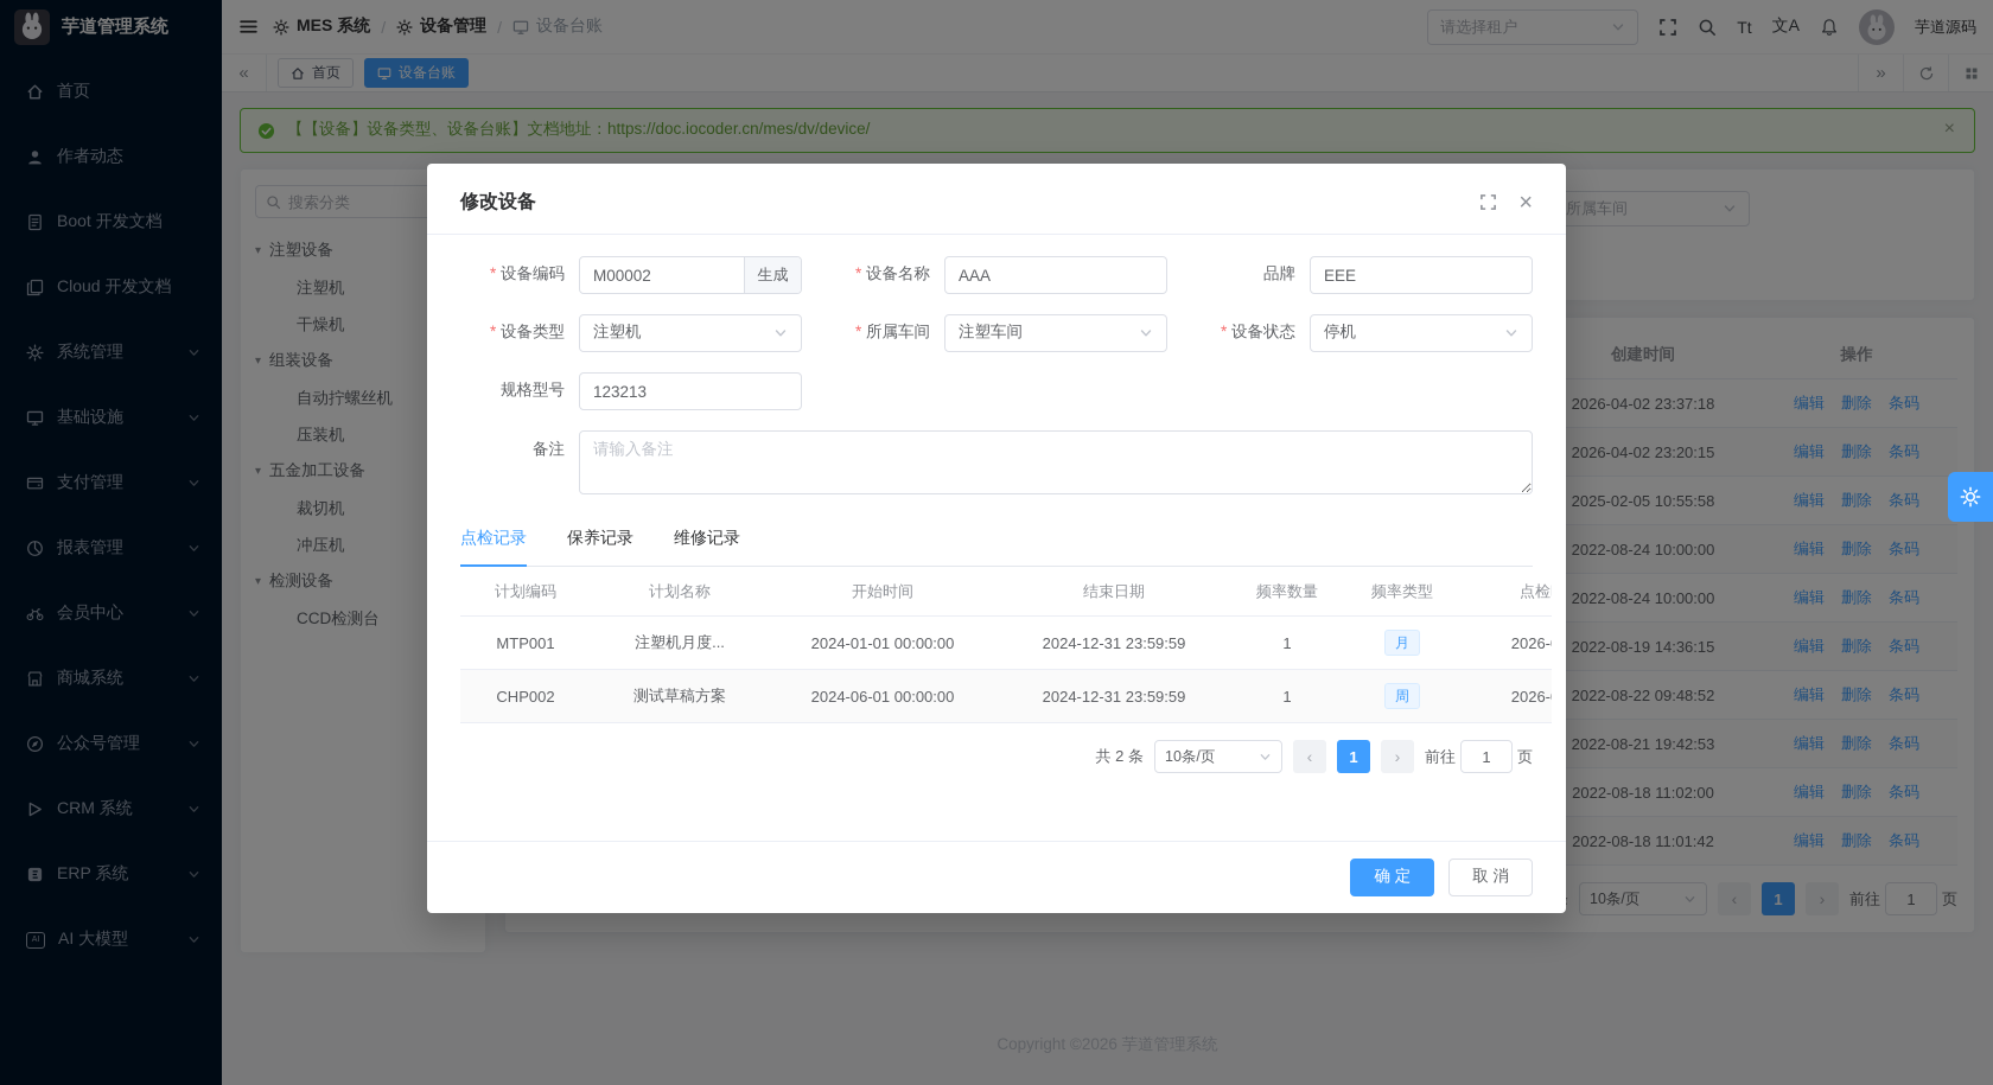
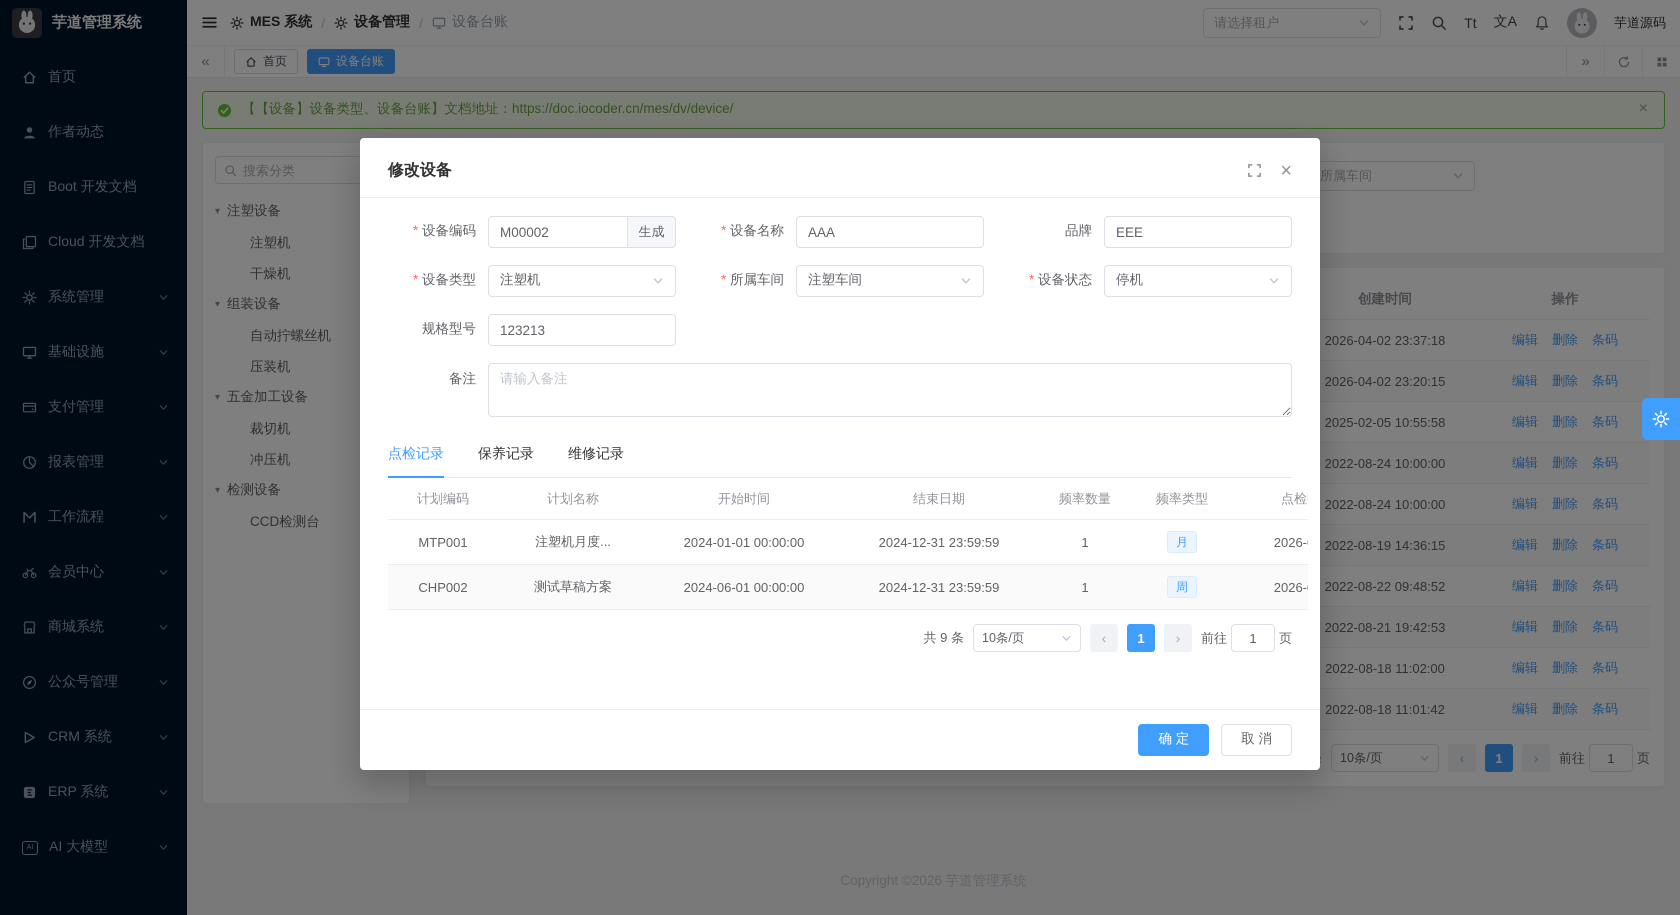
  芋道管理系统
  首页
  作者动态
  Boot 开发文档
  Cloud 开发文档
  系统管理
  基础设施
  支付管理
  报表管理
+ 工作流程
  会员中心
  商城系统
  公众号管理
  CRM 系统
  ERP 系统
  AI 大模型
  MES 系统
  /
  设备管理
  /
  设备台账
  请选择租户
  Tt
  文A
  芋道源码
  «
  首页
  设备台账
  »
  【【设备】设备类型、设备台账】文档地址：https://doc.iocoder.cn/mes/dv/device/
  ×
  搜索分类
  ▾
  注塑设备
  注塑机
  干燥机
  ▾
  组装设备
  自动拧螺丝机
  压装机
  ▾
  五金加工设备
  裁切机
  冲压机
  ▾
  检测设备
  CCD检测台
  创建时间
  操作
  2026-04-02 23:37:18
  编辑
  删除
  条码
  2026-04-02 23:20:15
  编辑
  删除
  条码
  2025-02-05 10:55:58
  编辑
  删除
  条码
  2022-08-24 10:00:00
  编辑
  删除
  条码
  2022-08-24 10:00:00
  编辑
  删除
  条码
  2022-08-19 14:36:15
  编辑
  删除
  条码
  2022-08-22 09:48:52
  编辑
  删除
  条码
  2022-08-21 19:42:53
  编辑
  删除
  条码
  2022-08-18 11:02:00
  编辑
  删除
  条码
  2022-08-18 11:01:42
  编辑
  删除
  条码
  10条/页
  ‹
  1
  ›
  前往 1 页
  Copyright ©2026 芋道管理系统
  修改设备
  ×
  设备编码
  M00002
  生成
  设备名称
  AAA
  品牌
  EEE
  设备类型
  注塑机
  所属车间
  注塑车间
  设备状态
  停机
  规格型号
  123213
  备注
  请输入备注
  点检记录
  保养记录
  维修记录
  计划编码
  计划名称
  开始时间
  结束日期
  频率数量
  频率类型
  MTP001
  注塑机月度...
  2024-01-01 00:00:00
  2024-12-31 23:59:59
  1
  月
  CHP002
  测试草稿方案
  2024-06-01 00:00:00
  2024-12-31 23:59:59
  1
  周
- 共 2 条
+ 共 9 条
  10条/页
  ‹
  1
  ›
  前往 1 页
  确 定
  取 消
